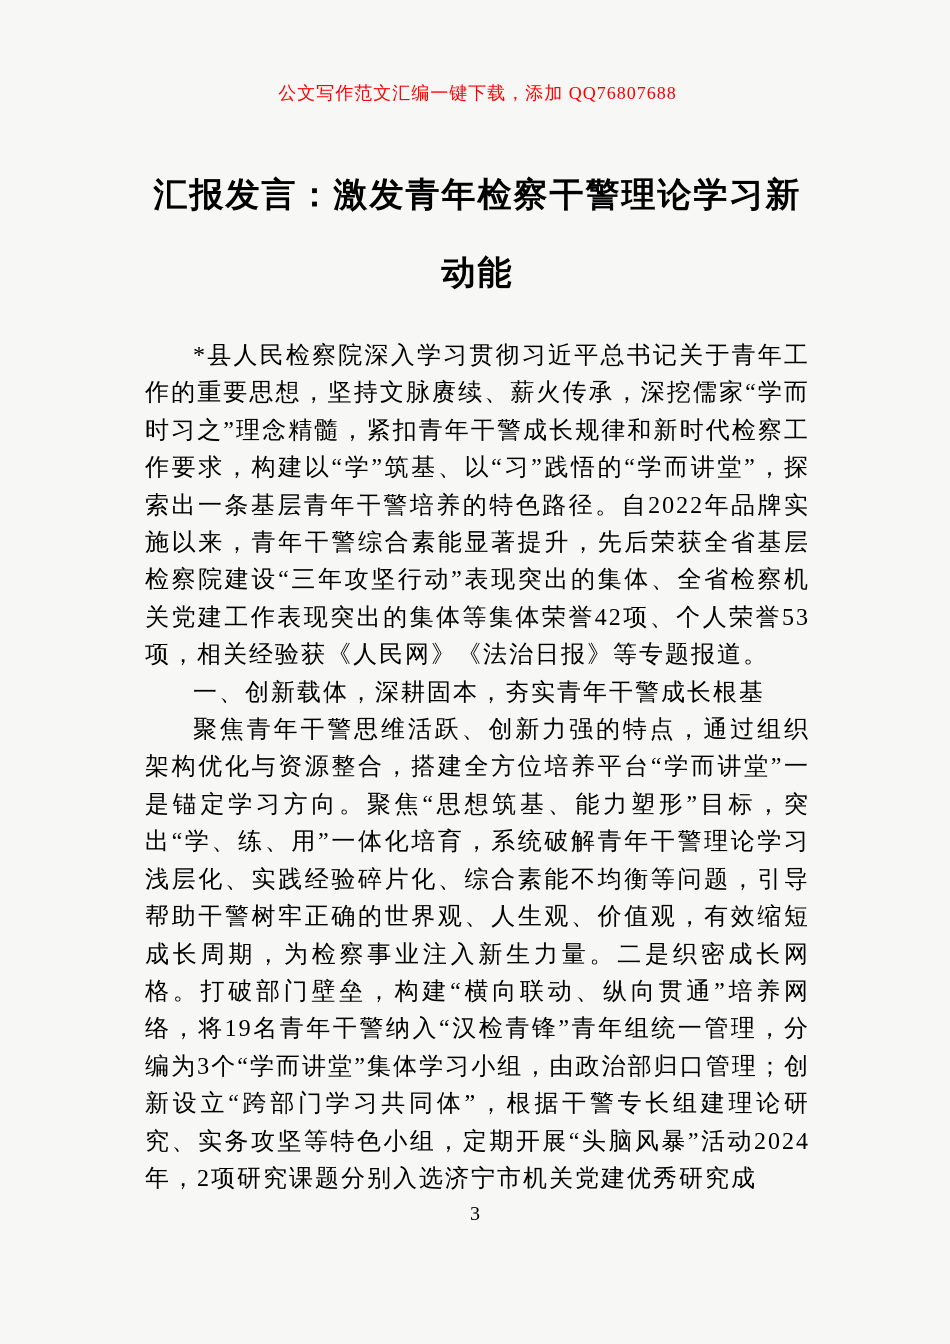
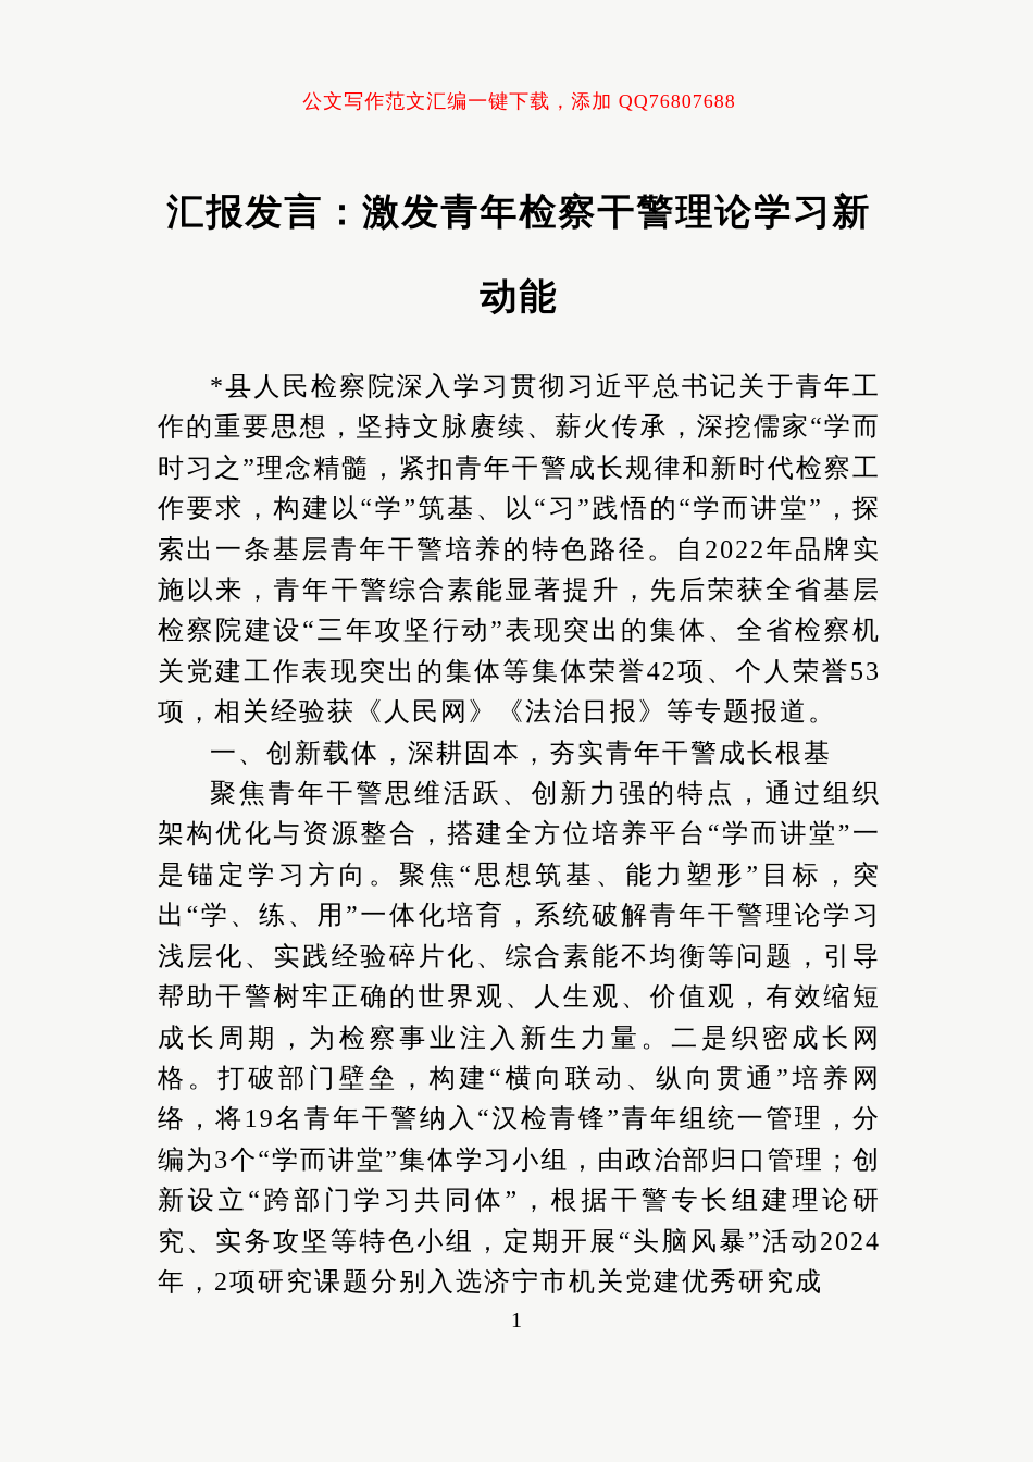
  公文写作范文汇编一键下载，添加 QQ76807688
  汇报发言：激发青年检察干警理论学习新
  动能
  *县人民检察院深入学习贯彻习近平总书记关于青年工作的重要思想，坚持文脉赓续、薪火传承，深挖儒家“学而时习之”理念精髓，紧扣青年干警成长规律和新时代检察工作要求，构建以“学”筑基、以“习”践悟的“学而讲堂”，探索出一条基层青年干警培养的特色路径。自2022年品牌实施以来，青年干警综合素能显著提升，先后荣获全省基层检察院建设“三年攻坚行动”表现突出的集体、全省检察机关党建工作表现突出的集体等集体荣誉42项、个人荣誉53项，相关经验获《人民网》《法治日报》等专题报道。
  一、创新载体，深耕固本，夯实青年干警成长根基
  聚焦青年干警思维活跃、创新力强的特点，通过组织架构优化与资源整合，搭建全方位培养平台“学而讲堂”一是锚定学习方向。聚焦“思想筑基、能力塑形”目标，突出“学、练、用”一体化培育，系统破解青年干警理论学习浅层化、实践经验碎片化、综合素能不均衡等问题，引导帮助干警树牢正确的世界观、人生观、价值观，有效缩短成长周期，为检察事业注入新生力量。二是织密成长网格。打破部门壁垒，构建“横向联动、纵向贯通”培养网络，将19名青年干警纳入“汉检青锋”青年组统一管理，分编为3个“学而讲堂”集体学习小组，由政治部归口管理；创新设立“跨部门学习共同体”，根据干警专长组建理论研究、实务攻坚等特色小组，定期开展“头脑风暴”活动2024年，2项研究课题分别入选济宁市机关党建优秀研究成
- 3
+ 1
